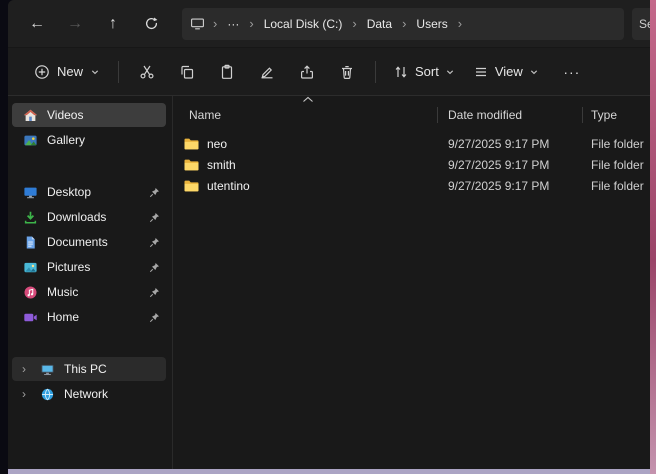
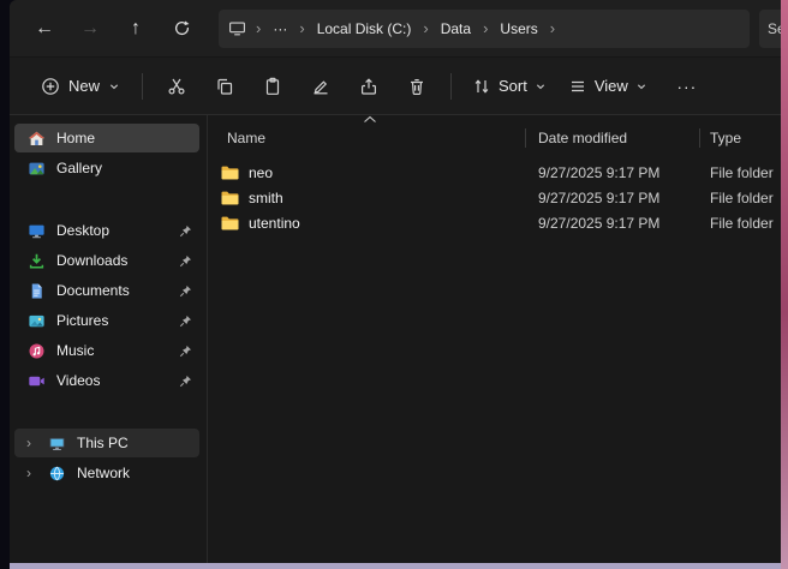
  ←
  →
  ↑
  ›
  ···
  ›
  Local Disk (C:)
  ›
  Data
  ›
  Users
  ›
  New
  Sort
  View
  ···
- Videos
+ Home
  Gallery
  Desktop
  Downloads
  Documents
  Pictures
  Music
- Home
+ Videos
  ›
  This PC
  ›
  Network
  Name
  Date modified
  Type
  neo
  9/27/2025 9:17 PM
  File folder
  smith
  9/27/2025 9:17 PM
  File folder
  utentino
  9/27/2025 9:17 PM
  File folder
